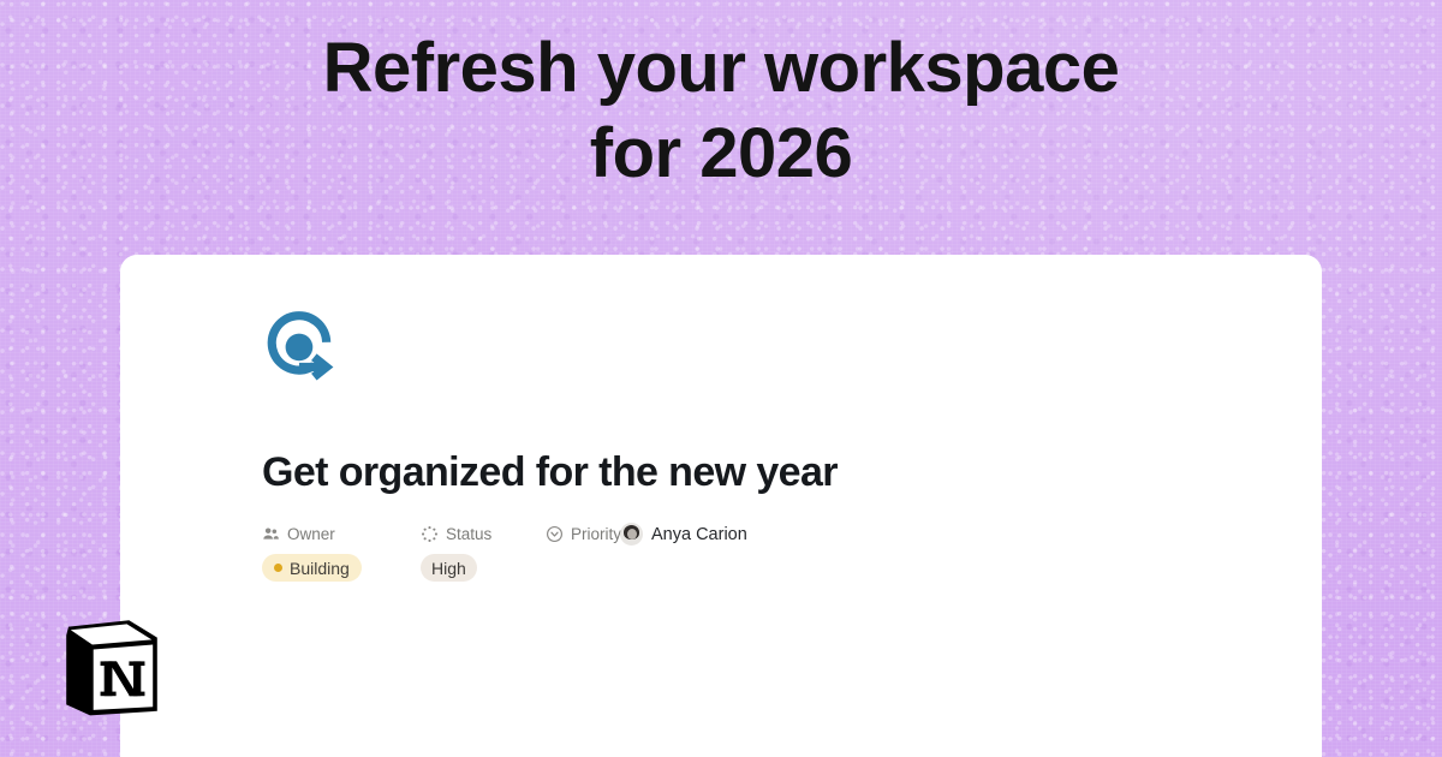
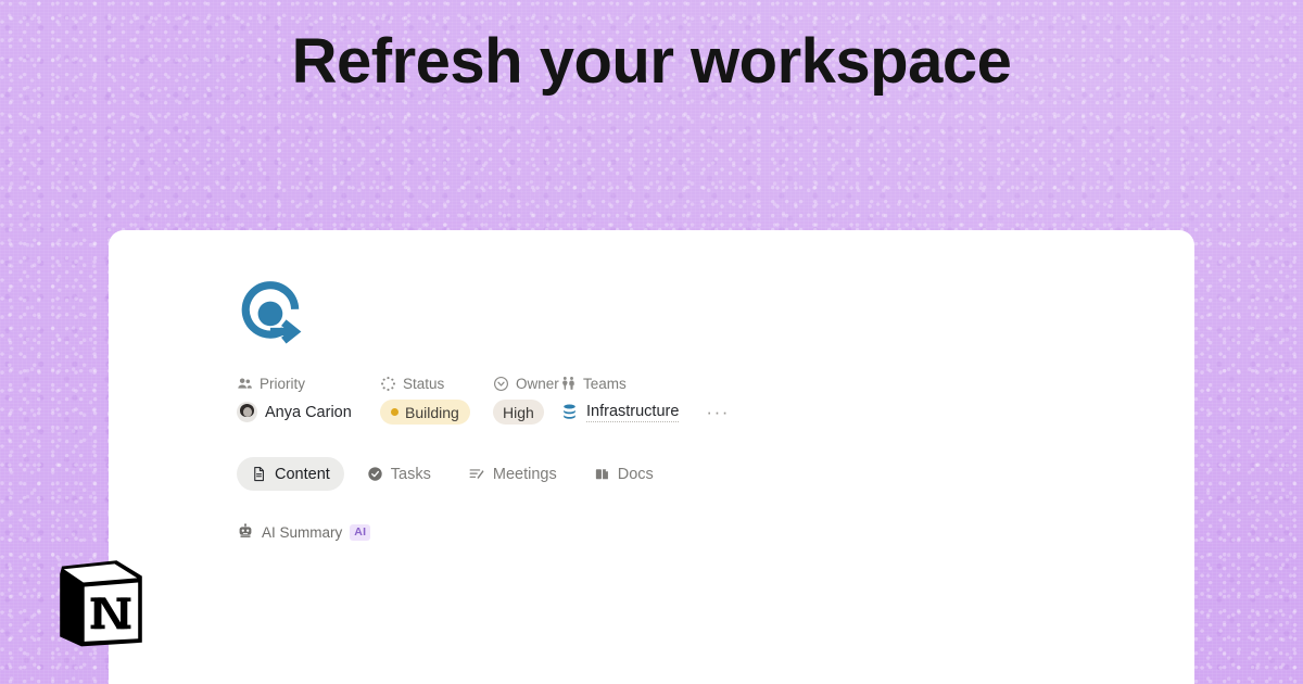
  Refresh your workspace
- for 2026
- Get organized for the new year
- Owner
+ Priority
  Status
- Priority
+ Owner
+ Teams
  Anya Carion
  Building
  High
+ Infrastructure
+ ···
+ Content
+ Tasks
+ Meetings
+ Docs
+ AI Summary
+ AI
